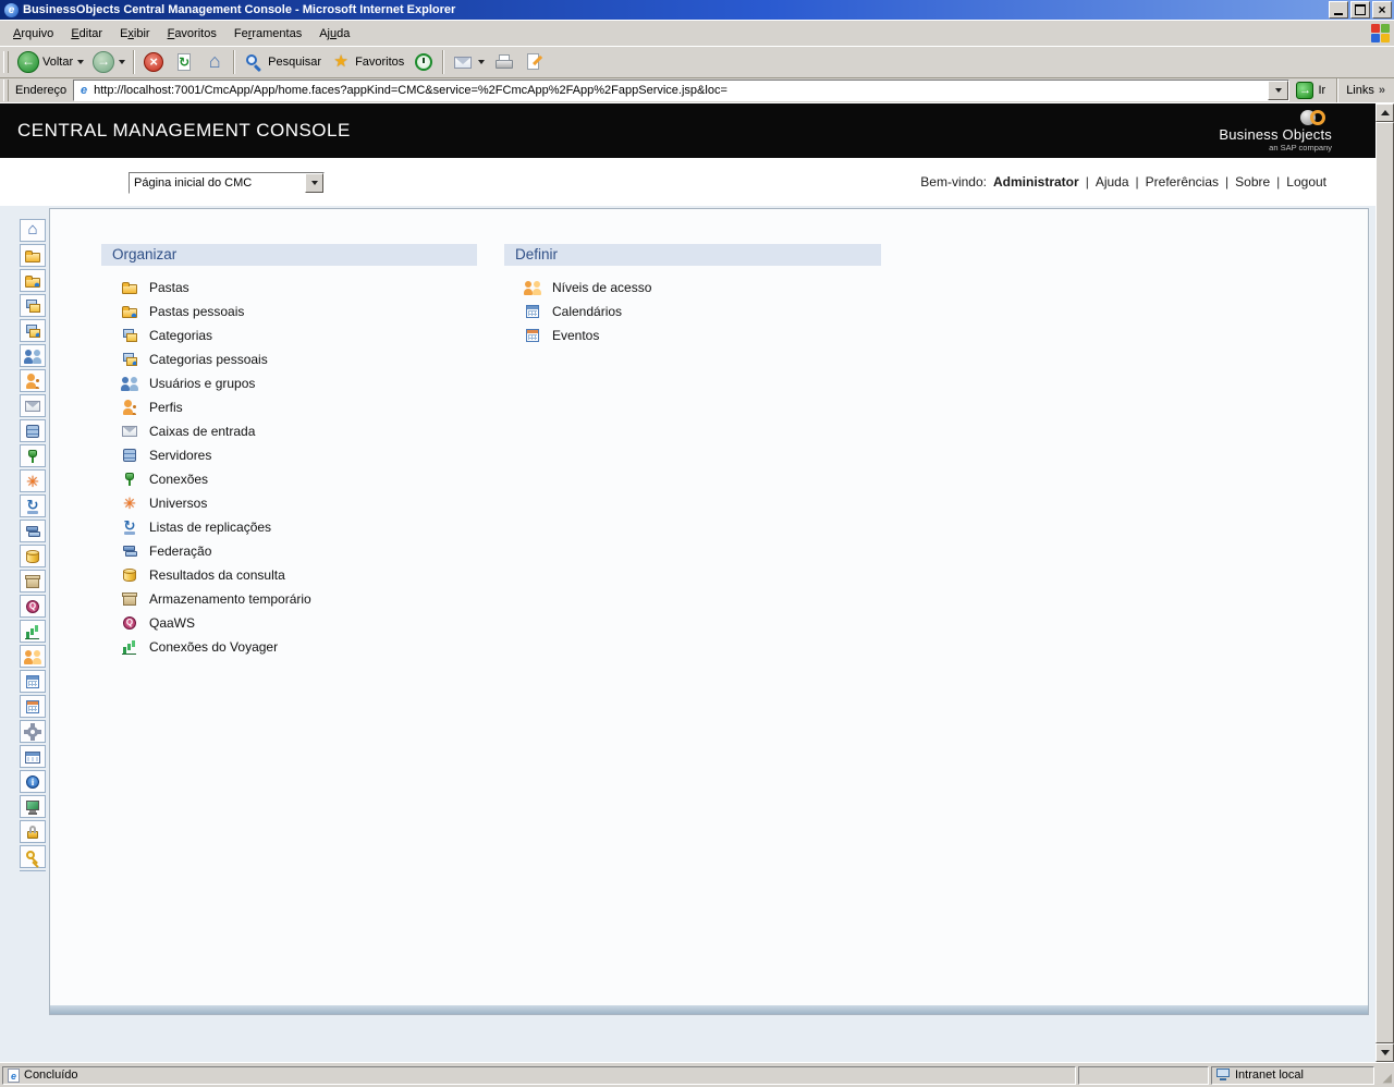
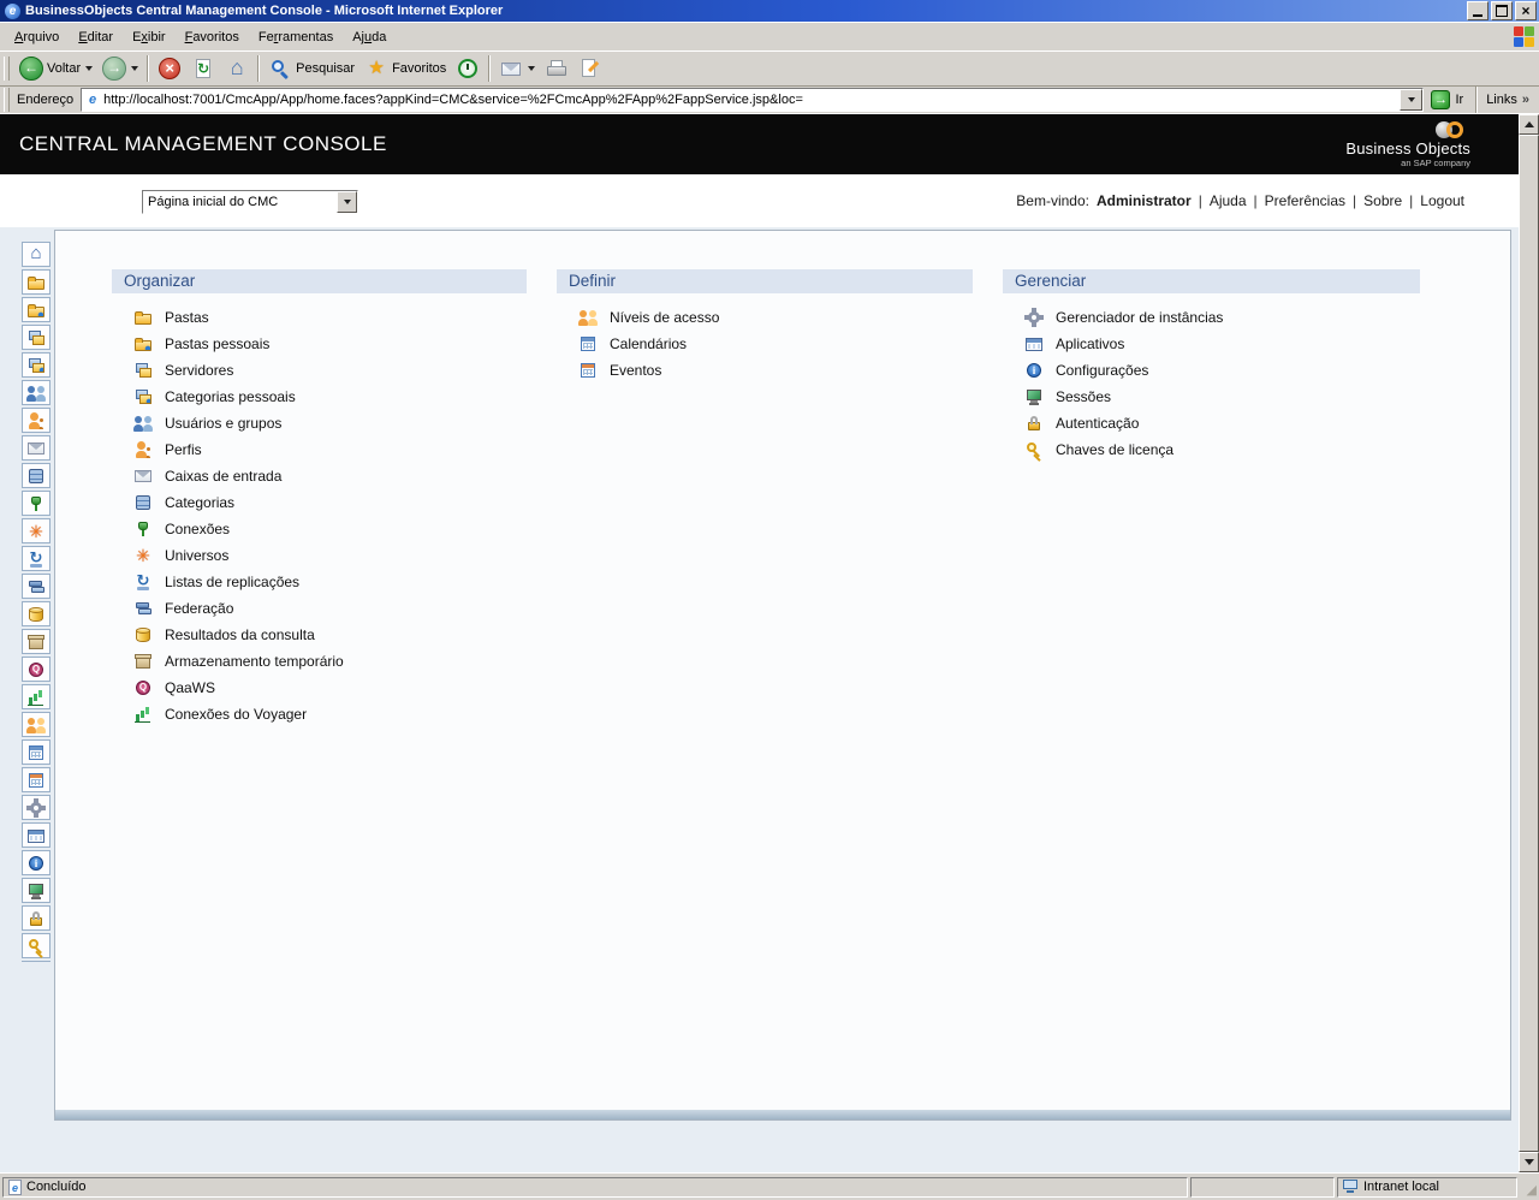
  e
  BusinessObjects Central Management Console - Microsoft Internet Explorer
  Arquivo
  Editar
  Exibir
  Favoritos
  Ferramentas
  Ajuda
  Voltar
  Pesquisar
  Favoritos
  Endereço
  e
  http://localhost:7001/CmcApp/App/home.faces?appKind=CMC&service=%2FCmcApp%2FApp%2FappService.jsp&loc=
  →
  Ir
  Links
  »
  CENTRAL MANAGEMENT CONSOLE
  Business Objects
  an SAP company
  Página inicial do CMC
  Bem-vindo:
  Administrator
  |
  Ajuda
  |
  Preferências
  |
  Sobre
  |
  Logout
  Organizar
  Pastas
  Pastas pessoais
- Categorias
+ Servidores
  Categorias pessoais
  Usuários e grupos
  Perfis
  Caixas de entrada
- Servidores
+ Categorias
  Conexões
  Universos
  Listas de replicações
  Federação
  Resultados da consulta
  Armazenamento temporário
  QaaWS
  Conexões do Voyager
  Definir
  Níveis de acesso
  Calendários
  Eventos
+ Gerenciar
+ Gerenciador de instâncias
+ Aplicativos
+ Configurações
+ Sessões
+ Autenticação
+ Chaves de licença
  e
  Concluído
  Intranet local
  ◢
